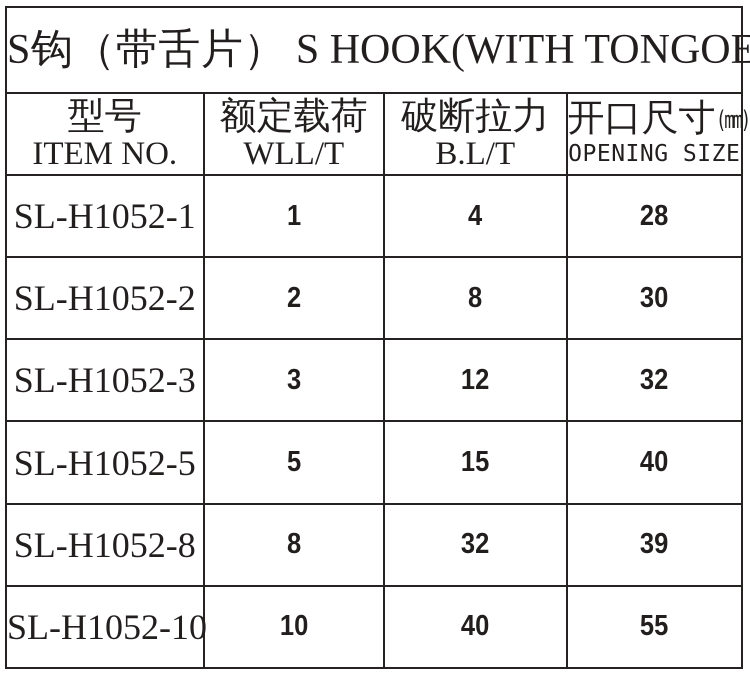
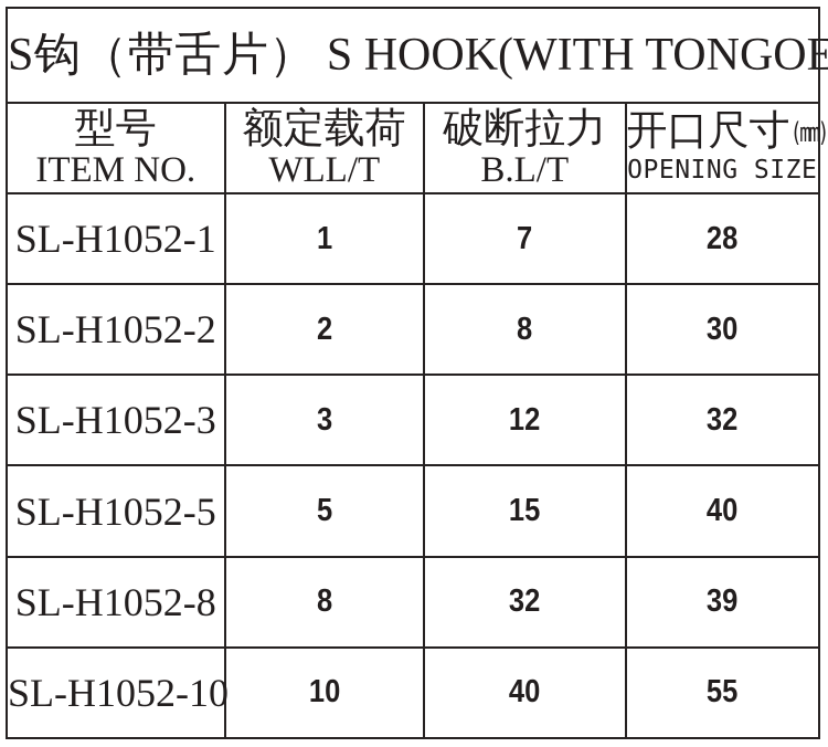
  S钩（带舌片） S HOOK(WITH TONGOE
  型号 ITEM NO.	额定载荷 WLL/T	破断拉力 B.L/T	开口尺寸(mm) OPENING SIZE
- SL-H1052-1	1	4	28
+ SL-H1052-1	1	7	28
  SL-H1052-2	2	8	30
  SL-H1052-3	3	12	32
  SL-H1052-5	5	15	40
  SL-H1052-8	8	32	39
  SL-H1052-10	10	40	55
